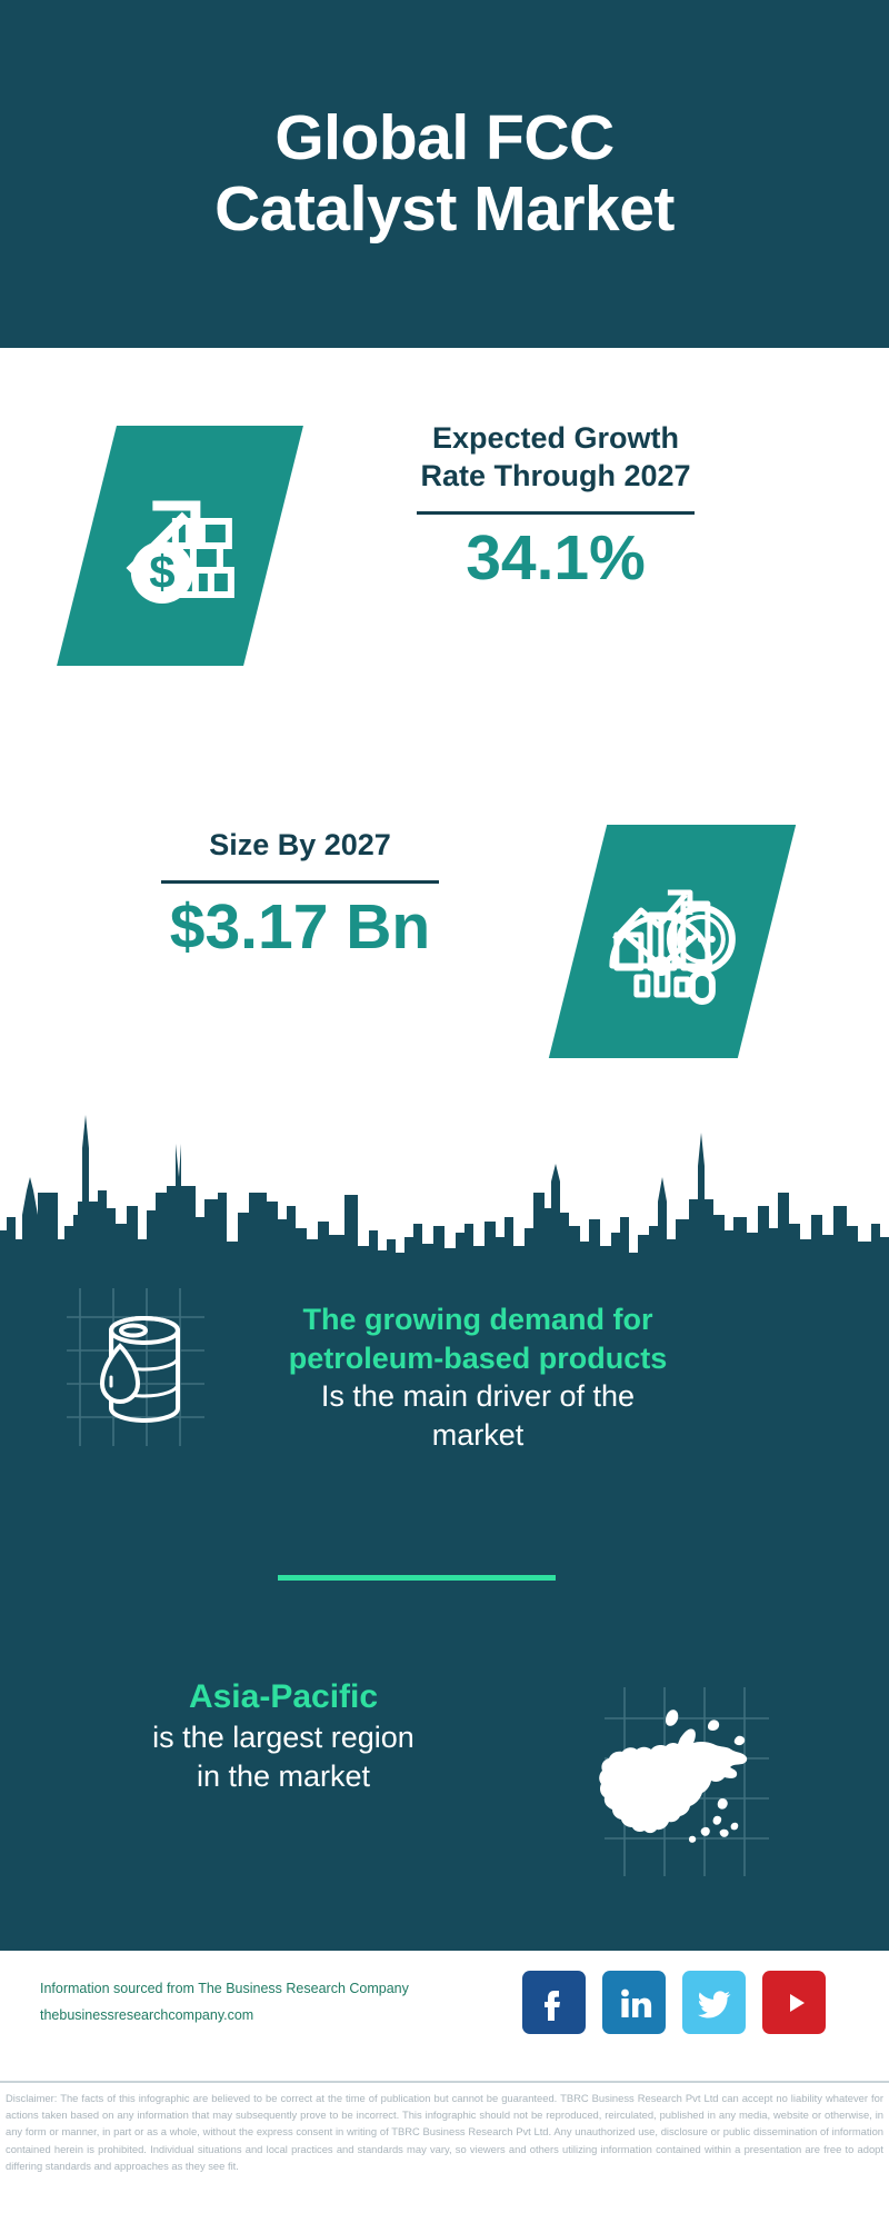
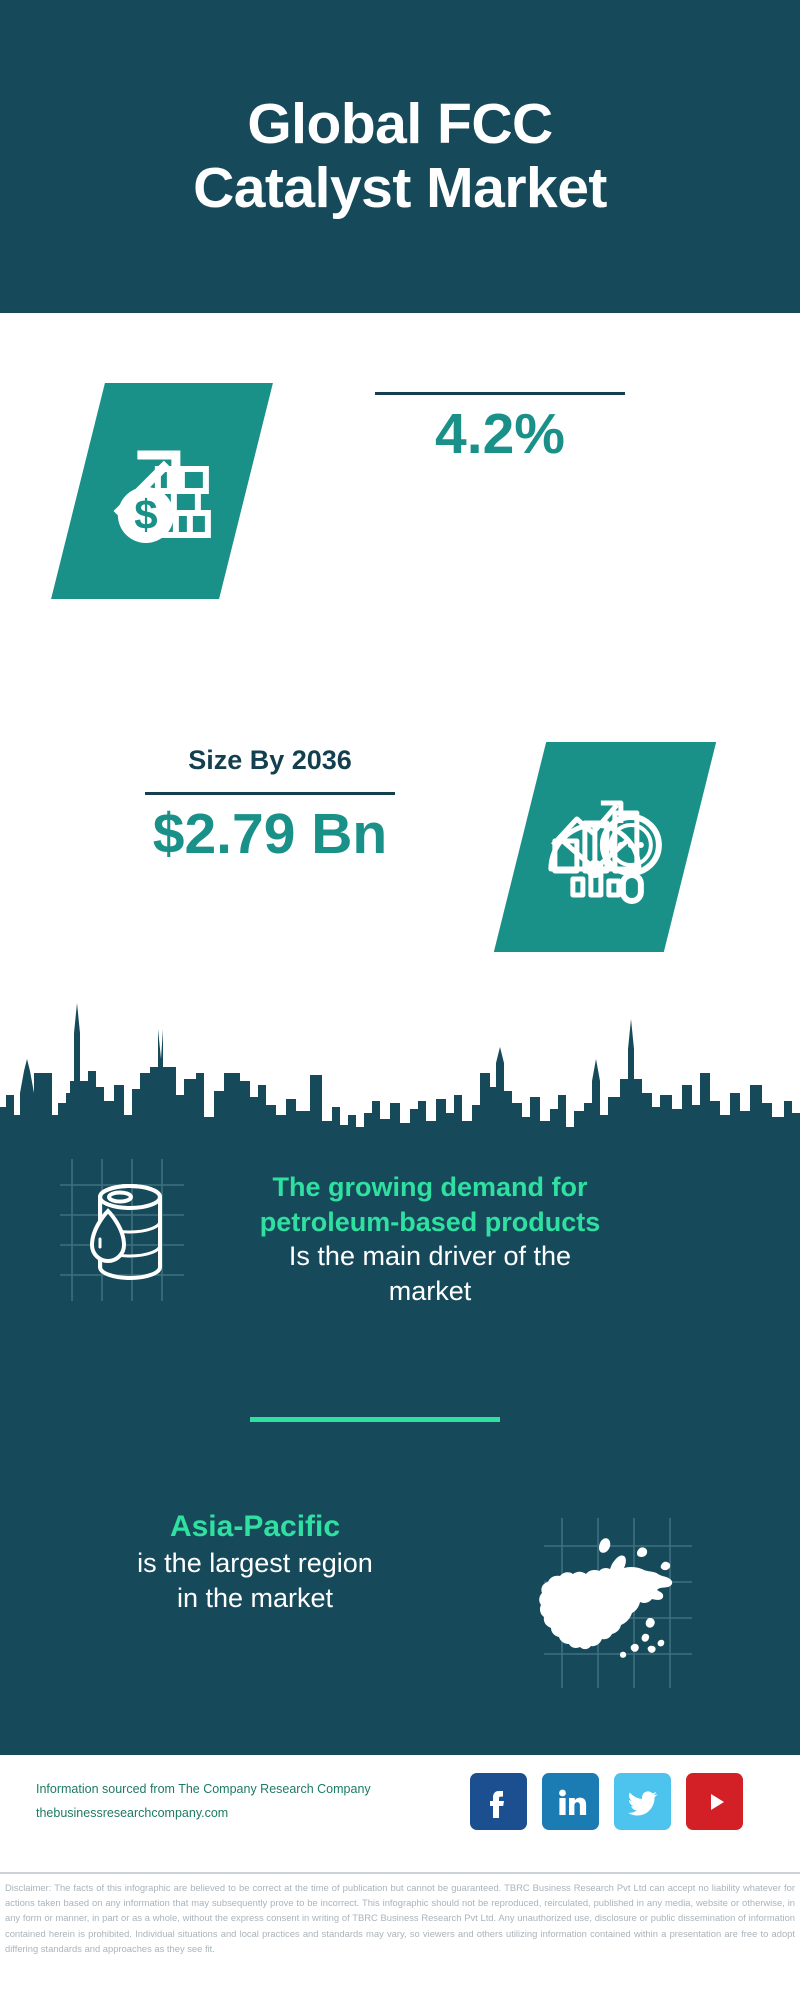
  Global FCC
  Catalyst Market
- Expected Growth
- Rate Through 2027
- 34.1%
+ 4.2%
- Size By 2027
+ Size By 2036
- $3.17 Bn
+ $2.79 Bn
  The growing demand for
  petroleum-based products
  Is the main driver of the
  market
  Asia-Pacific
  is the largest region
  in the market
- Information sourced from The Business Research Company
+ Information sourced from The Company Research Company
  thebusinessresearchcompany.com
  Disclaimer: The facts of this infographic are believed to be correct at the time of publication but cannot be guaranteed. TBRC Business Research Pvt Ltd can accept no liability whatever for actions taken based on any information that may subsequently prove to be incorrect. This infographic should not be reproduced, reirculated, published in any media, website or otherwise, in any form or manner, in part or as a whole, without the express consent in writing of TBRC Business Research Pvt Ltd. Any unauthorized use, disclosure or public dissemination of information contained herein is prohibited. Individual situations and local practices and standards may vary, so viewers and others utilizing information contained within a presentation are free to adopt differing standards and approaches as they see fit.
